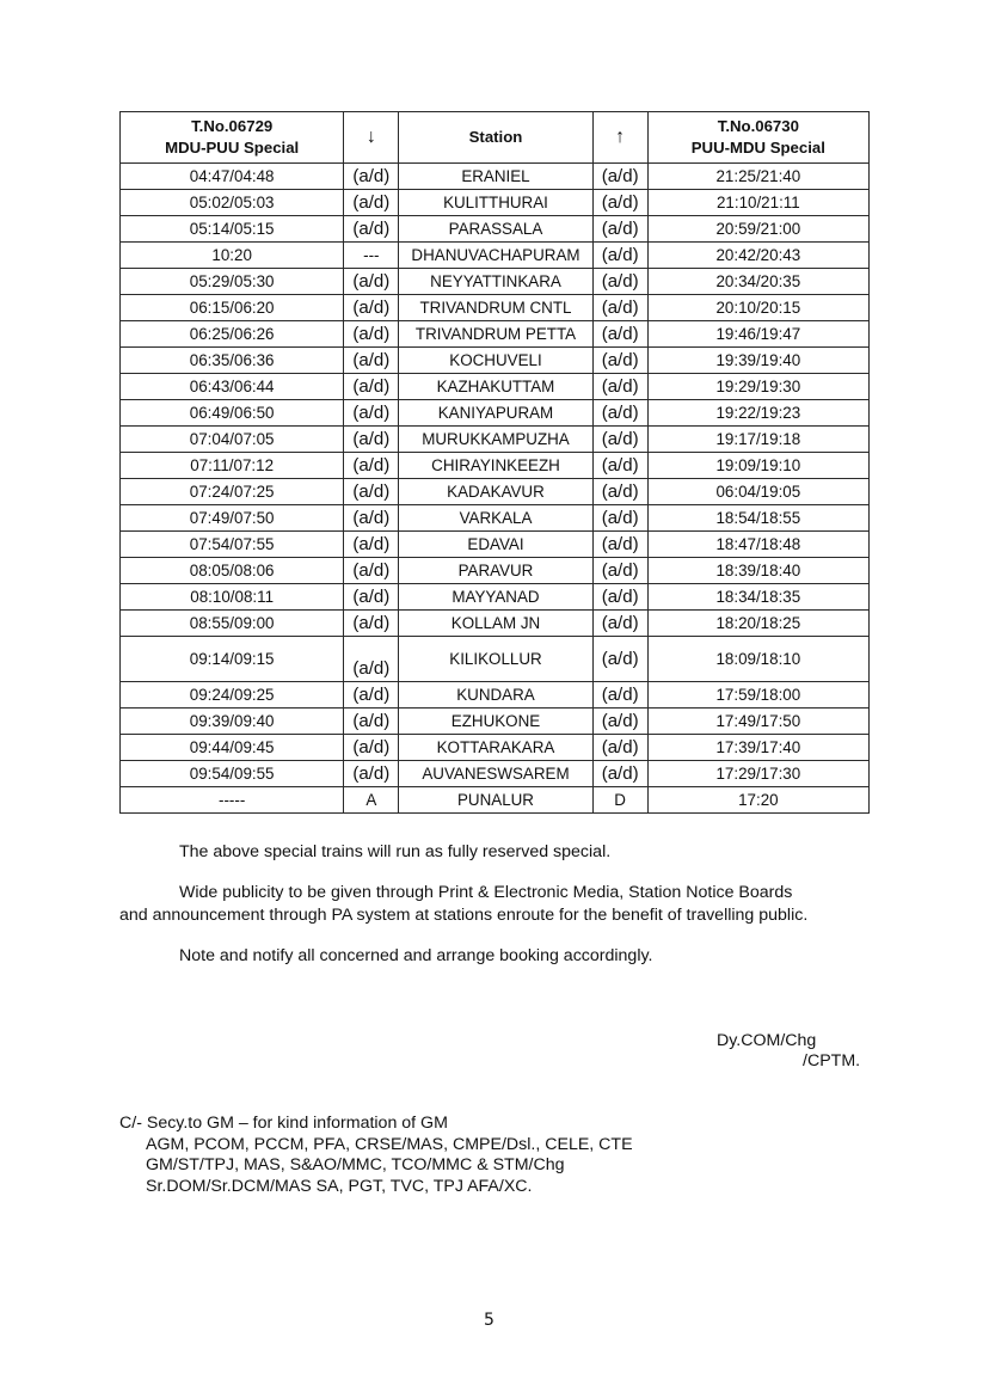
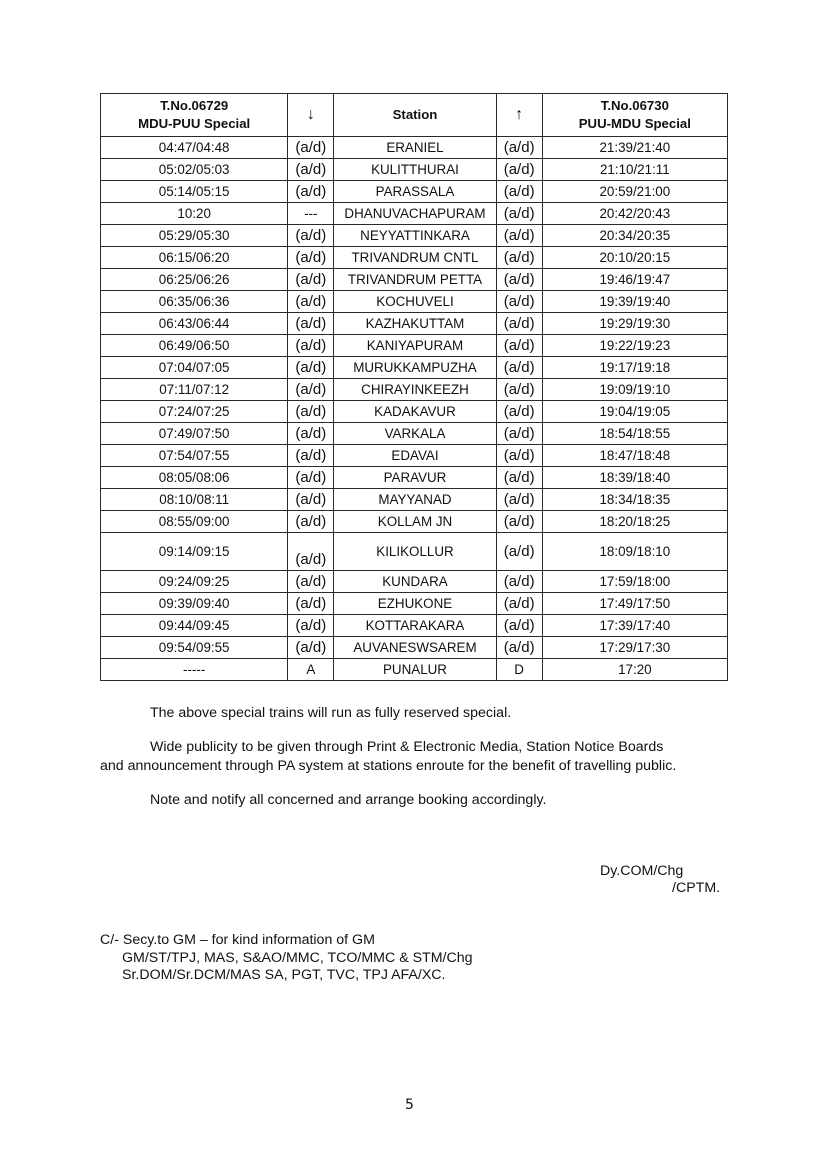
  T.No.06729 MDU-PUU Special	↓	Station	↑	T.No.06730 PUU-MDU Special
- 04:47/04:48	(a/d)	ERANIEL	(a/d)	21:25/21:40
+ 04:47/04:48	(a/d)	ERANIEL	(a/d)	21:39/21:40
  05:02/05:03	(a/d)	KULITTHURAI	(a/d)	21:10/21:11
  05:14/05:15	(a/d)	PARASSALA	(a/d)	20:59/21:00
  10:20	---	DHANUVACHAPURAM	(a/d)	20:42/20:43
  05:29/05:30	(a/d)	NEYYATTINKARA	(a/d)	20:34/20:35
  06:15/06:20	(a/d)	TRIVANDRUM CNTL	(a/d)	20:10/20:15
  06:25/06:26	(a/d)	TRIVANDRUM PETTA	(a/d)	19:46/19:47
  06:35/06:36	(a/d)	KOCHUVELI	(a/d)	19:39/19:40
  06:43/06:44	(a/d)	KAZHAKUTTAM	(a/d)	19:29/19:30
  06:49/06:50	(a/d)	KANIYAPURAM	(a/d)	19:22/19:23
  07:04/07:05	(a/d)	MURUKKAMPUZHA	(a/d)	19:17/19:18
  07:11/07:12	(a/d)	CHIRAYINKEEZH	(a/d)	19:09/19:10
- 07:24/07:25	(a/d)	KADAKAVUR	(a/d)	06:04/19:05
+ 07:24/07:25	(a/d)	KADAKAVUR	(a/d)	19:04/19:05
  07:49/07:50	(a/d)	VARKALA	(a/d)	18:54/18:55
  07:54/07:55	(a/d)	EDAVAI	(a/d)	18:47/18:48
  08:05/08:06	(a/d)	PARAVUR	(a/d)	18:39/18:40
  08:10/08:11	(a/d)	MAYYANAD	(a/d)	18:34/18:35
  08:55/09:00	(a/d)	KOLLAM JN	(a/d)	18:20/18:25
  09:14/09:15	(a/d)	KILIKOLLUR	(a/d)	18:09/18:10
  09:24/09:25	(a/d)	KUNDARA	(a/d)	17:59/18:00
  09:39/09:40	(a/d)	EZHUKONE	(a/d)	17:49/17:50
  09:44/09:45	(a/d)	KOTTARAKARA	(a/d)	17:39/17:40
  09:54/09:55	(a/d)	AUVANESWSAREM	(a/d)	17:29/17:30
  -----	A	PUNALUR	D	17:20
  The above special trains will run as fully reserved special.
  Wide publicity to be given through Print & Electronic Media, Station Notice Boards
  and announcement through PA system at stations enroute for the benefit of travelling public.
  Note and notify all concerned and arrange booking accordingly.
  Dy.COM/Chg
  /CPTM.
  C/- Secy.to GM – for kind information of GM
- AGM, PCOM, PCCM, PFA, CRSE/MAS, CMPE/Dsl., CELE, CTE
  GM/ST/TPJ, MAS, S&AO/MMC, TCO/MMC & STM/Chg
  Sr.DOM/Sr.DCM/MAS SA, PGT, TVC, TPJ AFA/XC.
  5
